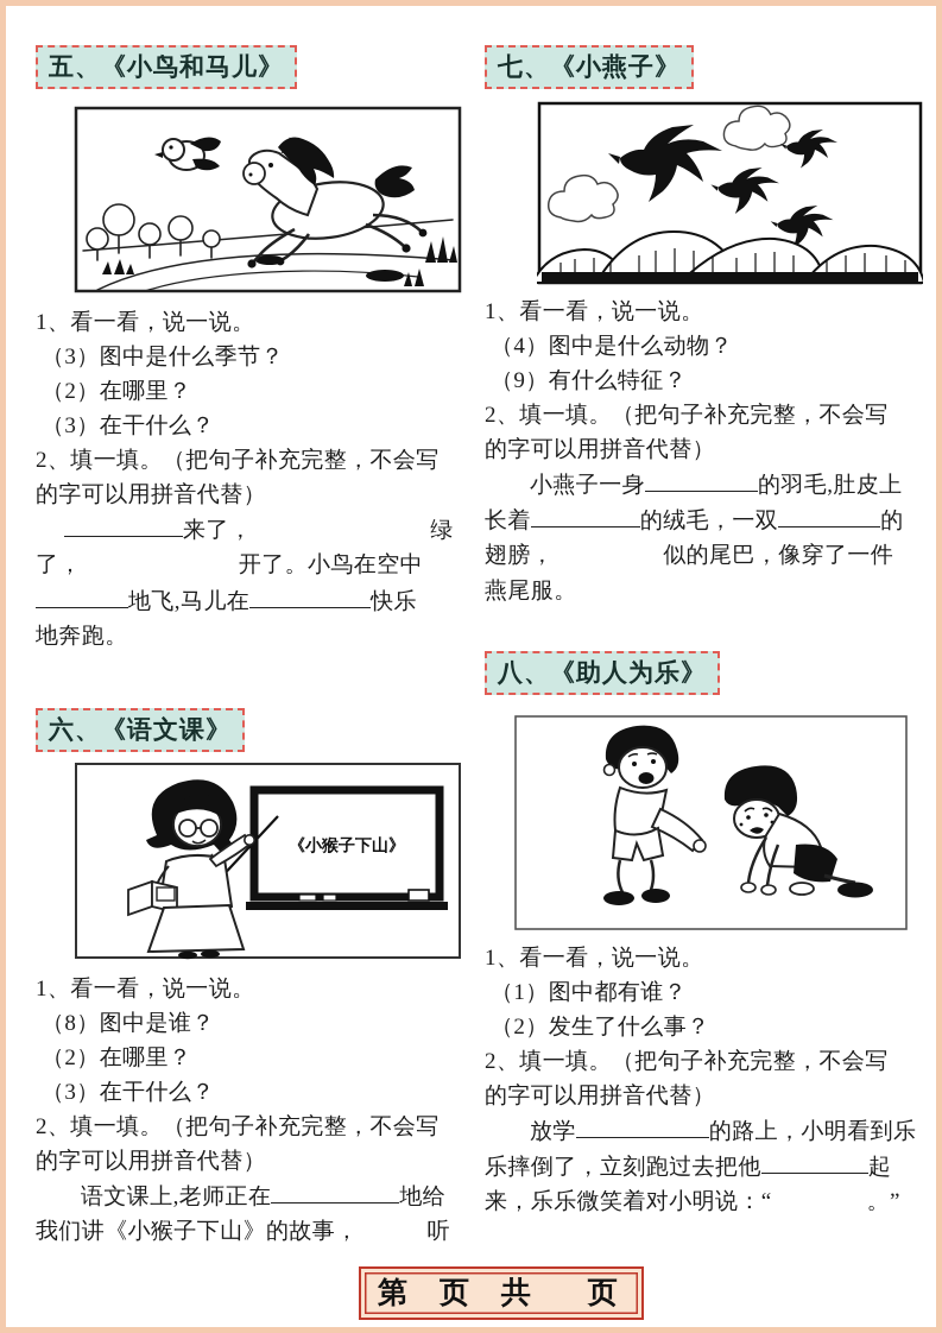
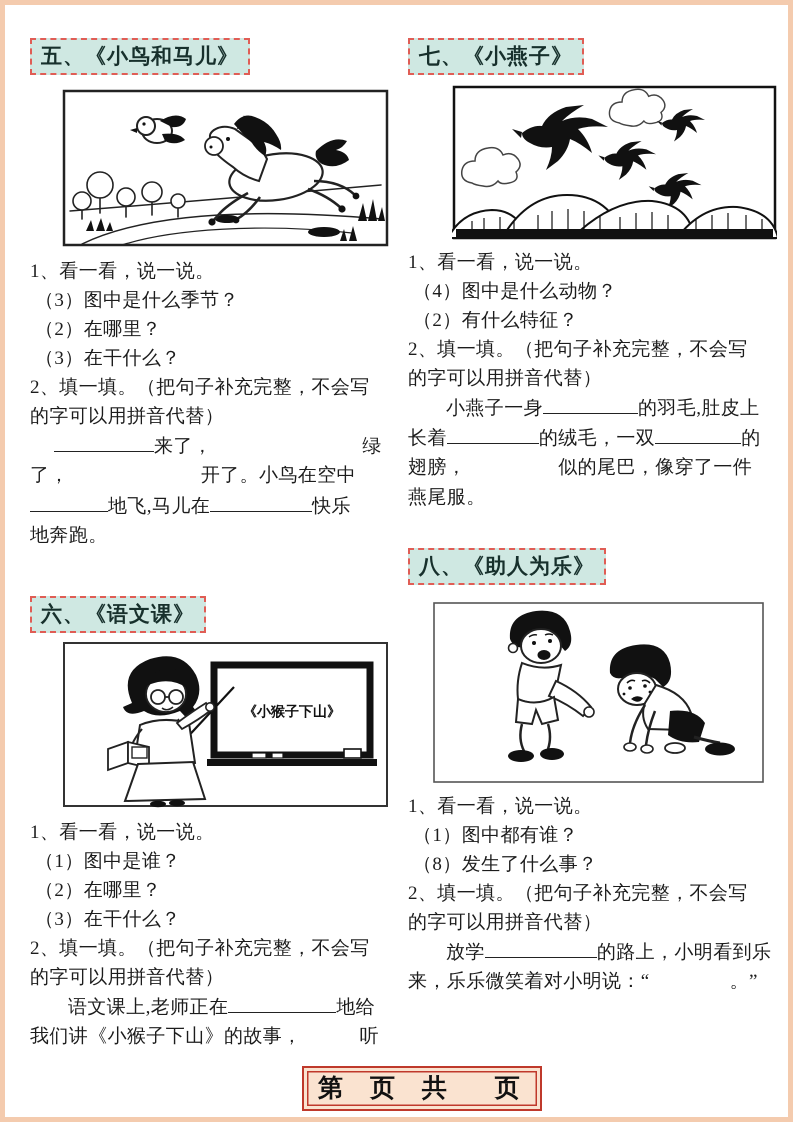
  五、《小鸟和马儿》
  1、看一看，说一说。
  （3）图中是什么季节？
  （2）在哪里？
  （3）在干什么？
  2、填一填。（把句子补充完整，不会写
  的字可以用拼音代替）
  来了， 绿
  了， 开了。小鸟在空中
  地飞,马儿在 快乐
  地奔跑。
  六、《语文课》
  《小猴子下山》
  1、看一看，说一说。
- （8）图中是谁？
+ （1）图中是谁？
  （2）在哪里？
  （3）在干什么？
  2、填一填。（把句子补充完整，不会写
  的字可以用拼音代替）
  语文课上,老师正在 地给
  我们讲《小猴子下山》的故事， 听
  七、《小燕子》
  1、看一看，说一说。
  （4）图中是什么动物？
- （9）有什么特征？
+ （2）有什么特征？
  2、填一填。（把句子补充完整，不会写
  的字可以用拼音代替）
  小燕子一身 的羽毛,肚皮上
  长着 的绒毛，一双 的
  翅膀， 似的尾巴，像穿了一件
  燕尾服。
  八、《助人为乐》
  1、看一看，说一说。
  （1）图中都有谁？
- （2）发生了什么事？
+ （8）发生了什么事？
  2、填一填。（把句子补充完整，不会写
  的字可以用拼音代替）
  放学 的路上，小明看到乐
- 乐摔倒了，立刻跑过去把他 起
  来，乐乐微笑着对小明说：“ 。”
  第 页 共 页
